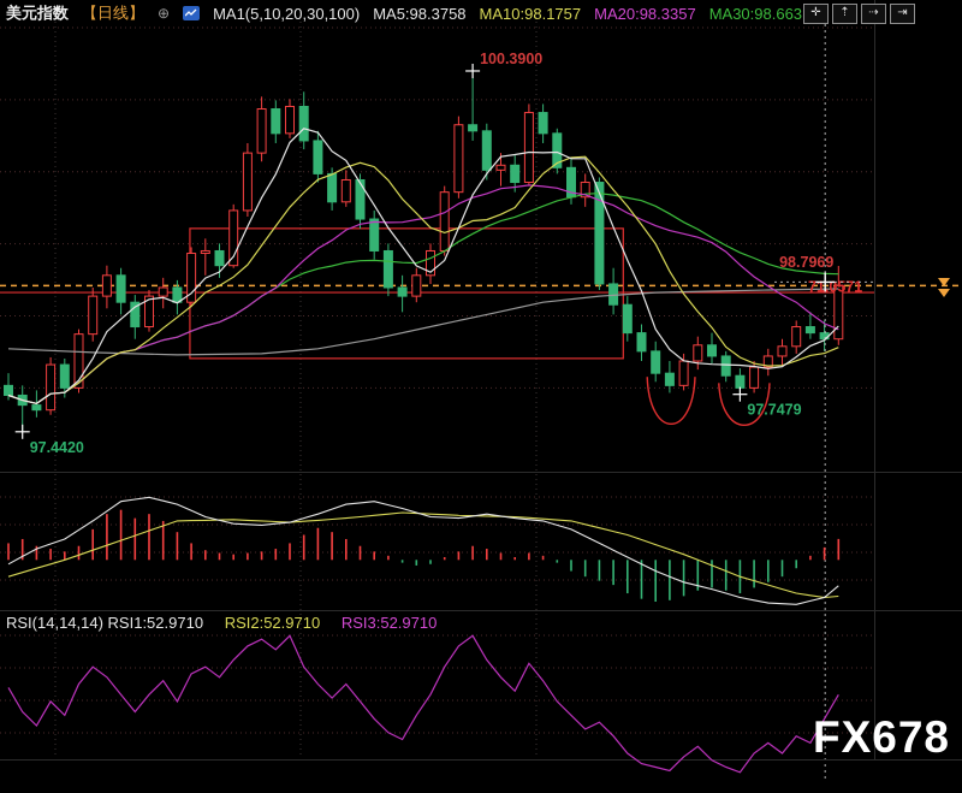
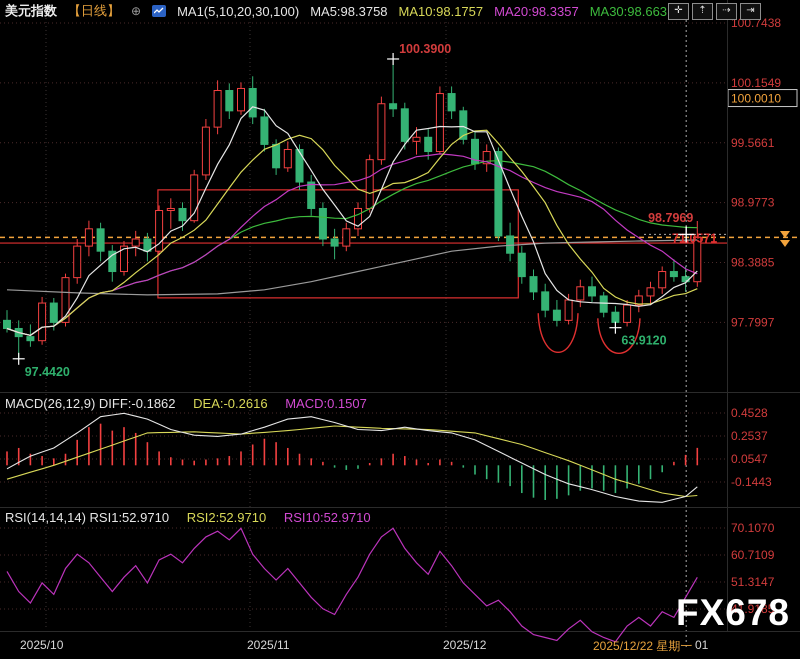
  97.4420
  100.3900
- 97.7479
+ 63.9120
  98.7969
  71.0571
+ 100.7438
+ 100.1549
+ 99.5661
+ 98.9773
+ 98.3885
+ 97.7997
+ 100.0010
+ 0.4528
+ 0.2537
+ 0.0547
+ -0.1443
+ 70.1070
+ 60.7109
+ 51.3147
+ 41.9185
  美元指数
  【日线】
  ⊕
  MA1(5,10,20,30,100)
  MA5:98.3758
  MA10:98.1757
  MA20:98.3357
  MA30:98.663
  ✛
  ⇡
  ⇢
  ⇥
+ MACD(26,12,9) DIFF:-0.1862 DEA:-0.2616 MACD:0.1507
- RSI(14,14,14) RSI1:52.9710 RSI2:52.9710 RSI3:52.9710
+ RSI(14,14,14) RSI1:52.9710 RSI2:52.9710 RSI10:52.9710
+ 2025/10
+ 2025/11
+ 2025/12
+ 2025/12/22 星期一
+ 01
  FX678
